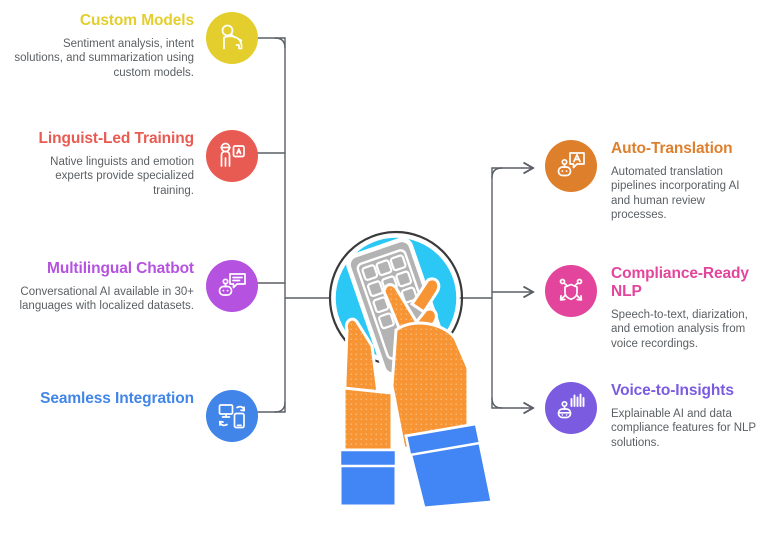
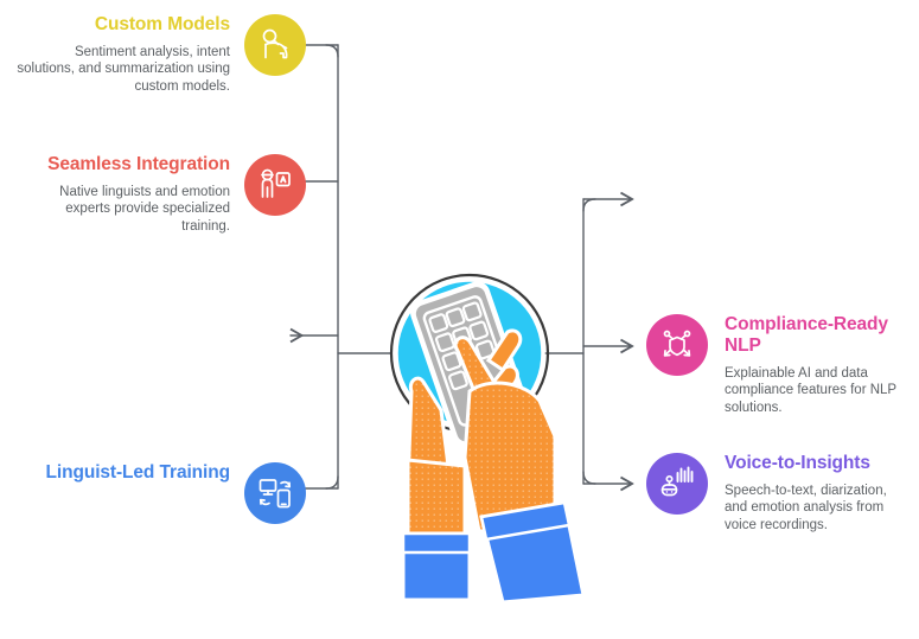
  Custom Models
  Sentiment analysis, intent solutions, and summarization using custom models.
- Linguist-Led Training
+ Seamless Integration
  Native linguists and emotion experts provide specialized training.
- Multilingual Chatbot
- Conversational AI available in 30+ languages with localized datasets.
- Seamless Integration
+ Linguist-Led Training
- Auto-Translation
- Automated translation pipelines incorporating AI and human review processes.
  Compliance-Ready NLP
- Speech-to-text, diarization, and emotion analysis from voice recordings.
+ Explainable AI and data compliance features for NLP solutions.
  Voice-to-Insights
- Explainable AI and data compliance features for NLP solutions.
+ Speech-to-text, diarization, and emotion analysis from voice recordings.
